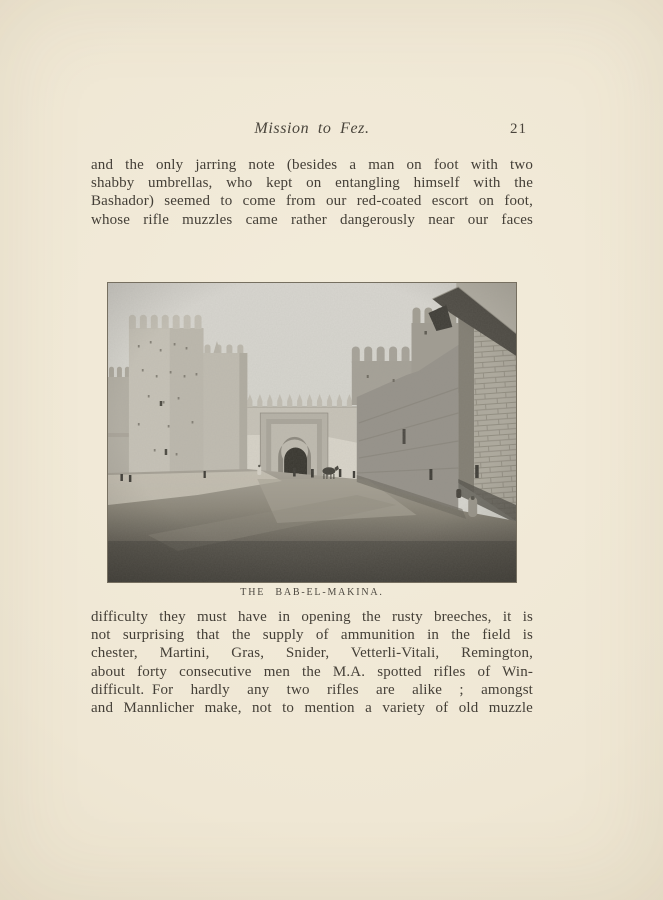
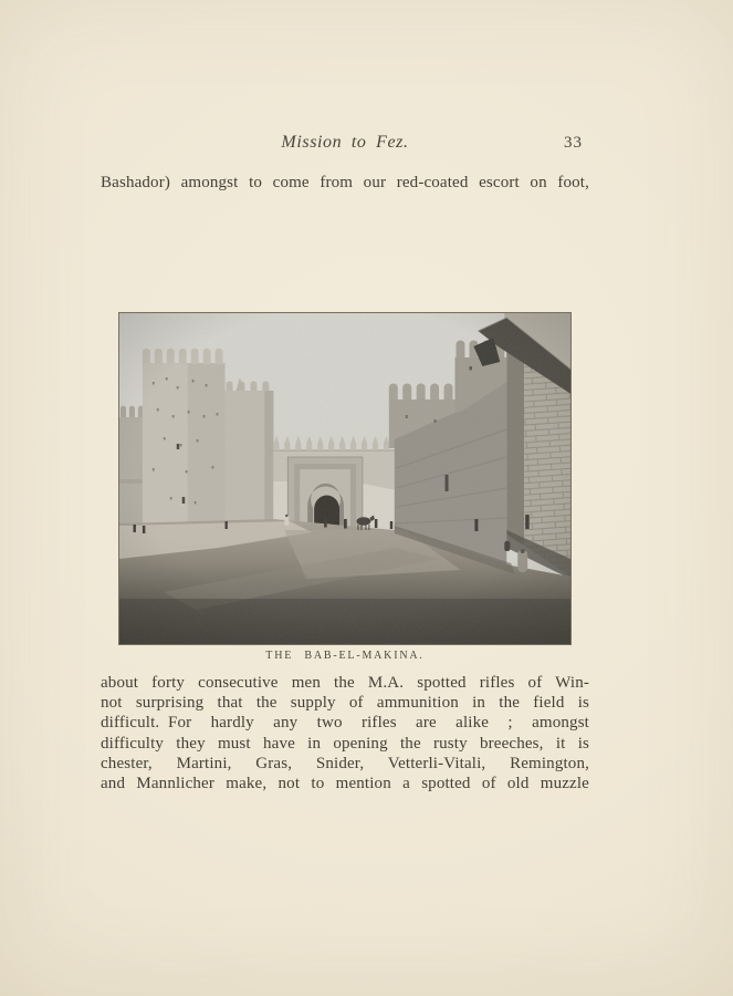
  Mission to Fez.
- 21
+ 33
- and the only jarring note (besides a man on foot with two
- shabby umbrellas, who kept on entangling himself with the
- Bashador) seemed to come from our red-coated escort on foot,
+ Bashador) amongst to come from our red-coated escort on foot,
- whose rifle muzzles came rather dangerously near our faces
  THE BAB-EL-MAKINA.
- difficulty they must have in opening the rusty breeches, it is
+ about forty consecutive men the M.A. spotted rifles of Win-
  not surprising that the supply of ammunition in the field is
- chester, Martini, Gras, Snider, Vetterli-Vitali, Remington,
+ difficult. For hardly any two rifles are alike ; amongst
- about forty consecutive men the M.A. spotted rifles of Win-
+ difficulty they must have in opening the rusty breeches, it is
- difficult. For hardly any two rifles are alike ; amongst
+ chester, Martini, Gras, Snider, Vetterli-Vitali, Remington,
- and Mannlicher make, not to mention a variety of old muzzle
+ and Mannlicher make, not to mention a spotted of old muzzle
